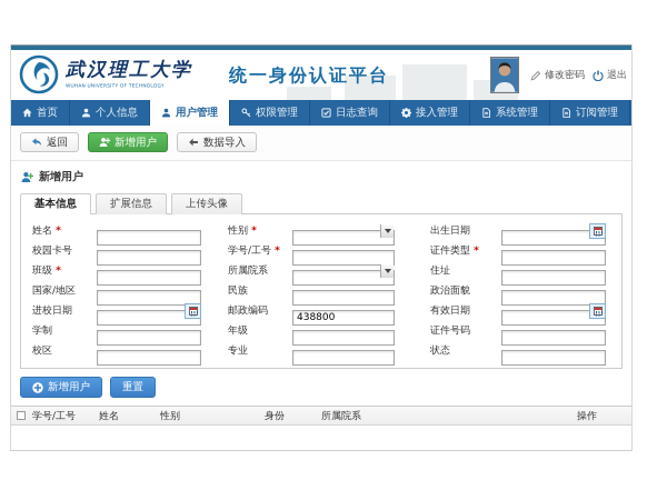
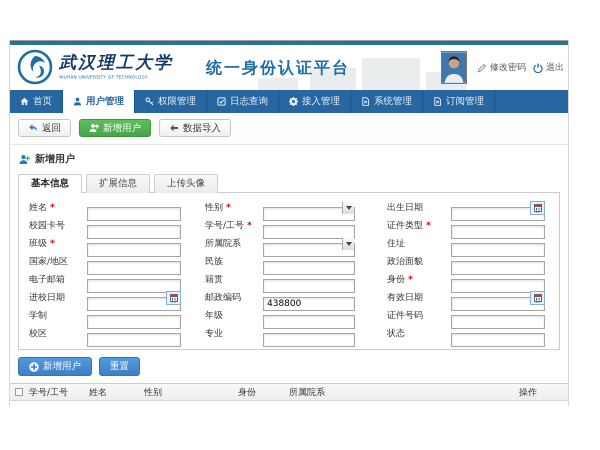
  武汉理工大学
  统一身份认证平台
  修改密码
  退出
  首页
- 个人信息
  用户管理
  权限管理
  日志查询
  接入管理
  系统管理
  订阅管理
  返回
  新增用户
  数据导入
  新增用户
  基本信息
  扩展信息
  上传头像
  姓名 *
  性别 *
  出生日期
  校园卡号
  学号/工号 *
  证件类型 *
  班级 *
  所属院系
  住址
  国家/地区
  民族
  政治面貌
+ 电子邮箱
+ 籍贯
+ 身份 *
  进校日期
  邮政编码
  438800
  有效日期
  学制
  年级
  证件号码
  校区
  专业
  状态
  新增用户
  重置
  学号/工号
  姓名
  性别
  身份
  所属院系
  操作
